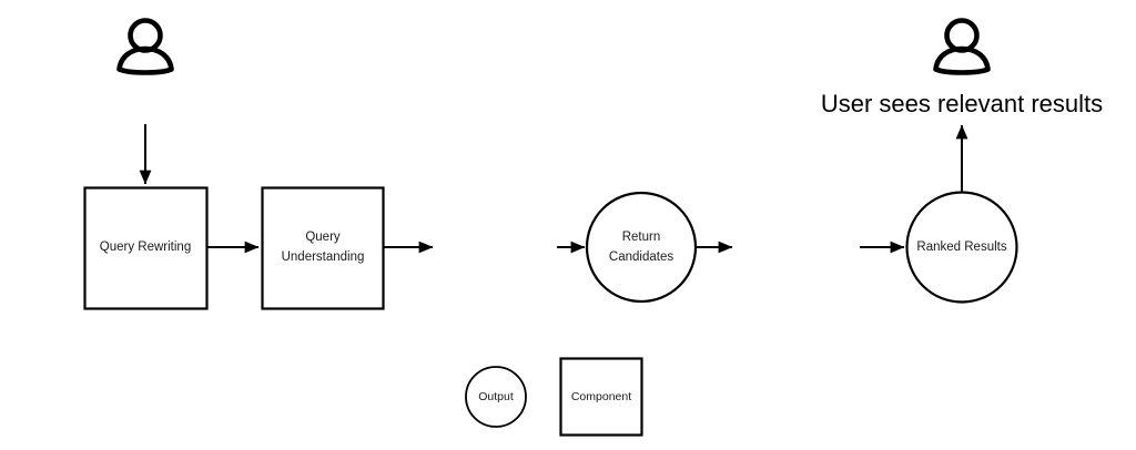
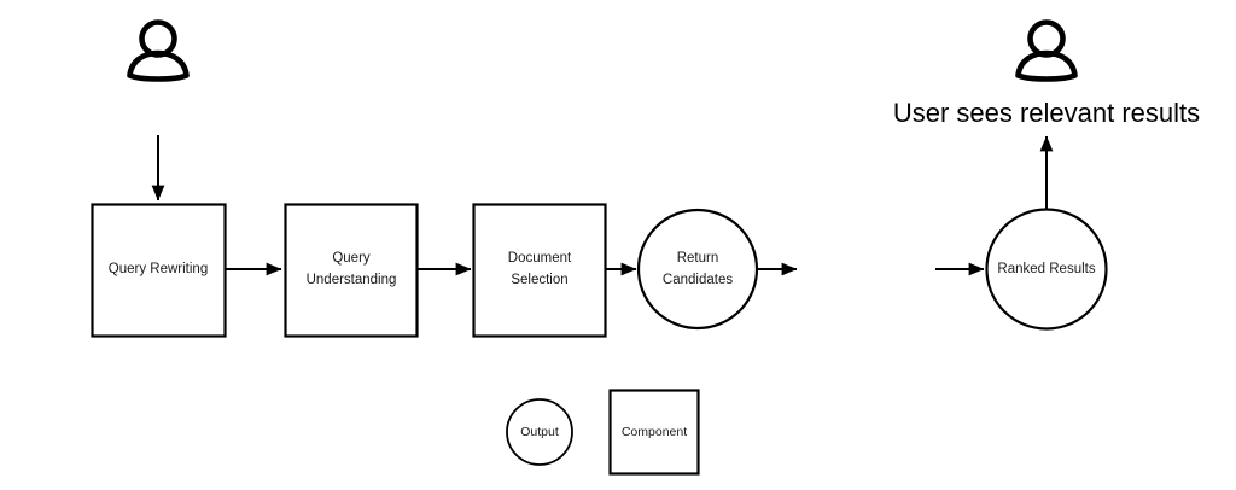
  User sees relevant results
  Query Rewriting
  Query
  Understanding
+ Document
+ Selection
  Return
  Candidates
  Ranked Results
  Output
  Component
